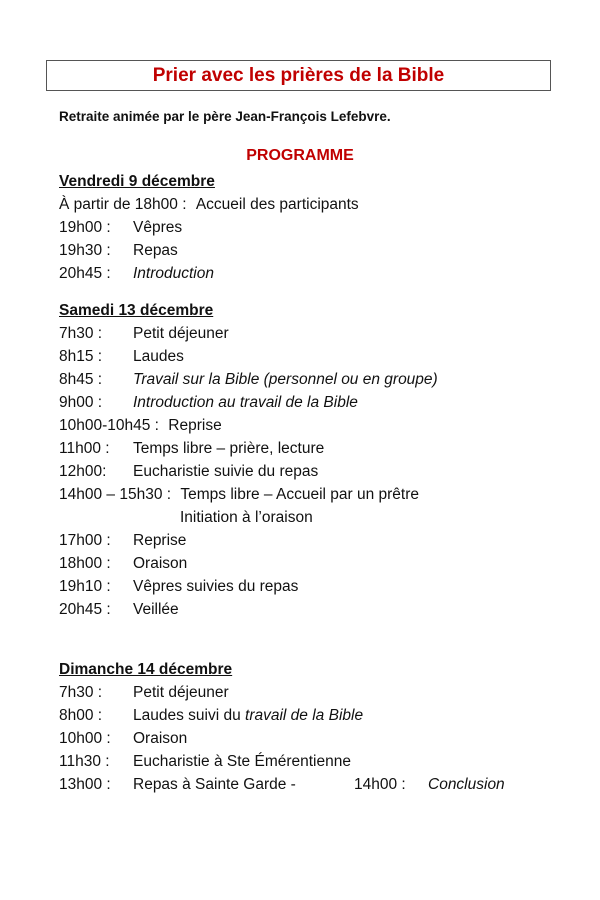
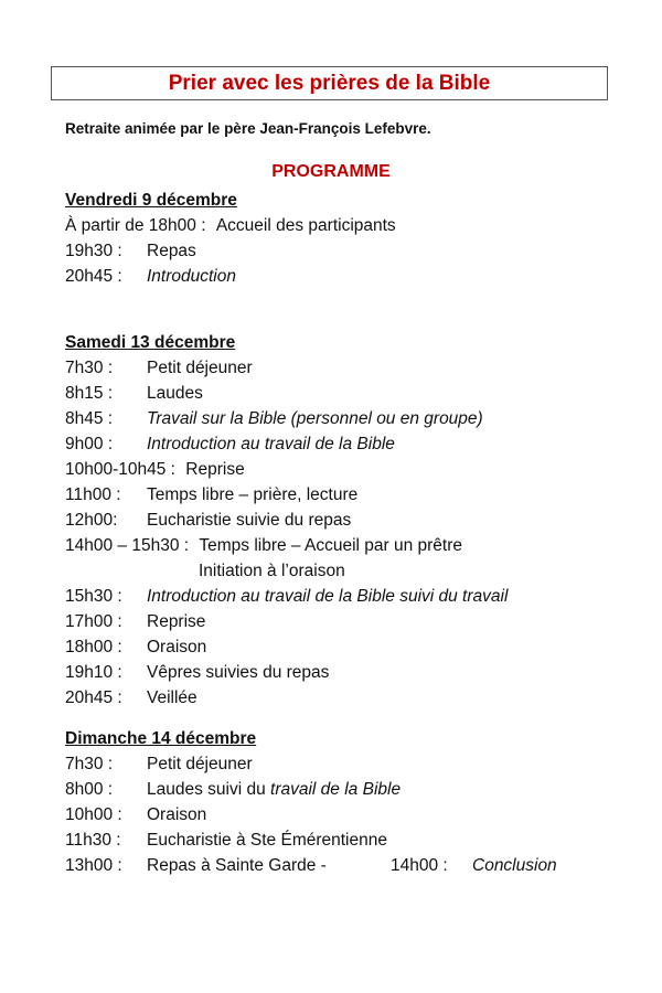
  Prier avec les prières de la Bible
  Retraite animée par le père Jean-François Lefebvre.
  PROGRAMME
  Vendredi 9 décembre
  À partir de 18h00 : Accueil des participants
- 19h00 :
- Vêpres
  19h30 :
  Repas
  20h45 :
  Introduction
  Samedi 13 décembre
  7h30 :
  Petit déjeuner
  8h15 :
  Laudes
  8h45 :
  Travail sur la Bible (personnel ou en groupe)
  9h00 :
  Introduction au travail de la Bible
  10h00-10h45 : Reprise
  11h00 :
  Temps libre – prière, lecture
  12h00:
  Eucharistie suivie du repas
  14h00 – 15h30 : Temps libre – Accueil par un prêtre
  Initiation à l’oraison
+ 15h30 :
+ Introduction au travail de la Bible suivi du travail
  17h00 :
  Reprise
  18h00 :
  Oraison
  19h10 :
  Vêpres suivies du repas
  20h45 :
  Veillée
  Dimanche 14 décembre
  7h30 :
  Petit déjeuner
  8h00 :
  Laudes suivi du travail de la Bible
  10h00 :
  Oraison
  11h30 :
  Eucharistie à Ste Émérentienne
  13h00 :
  Repas à Sainte Garde -
  14h00 :
  Conclusion
